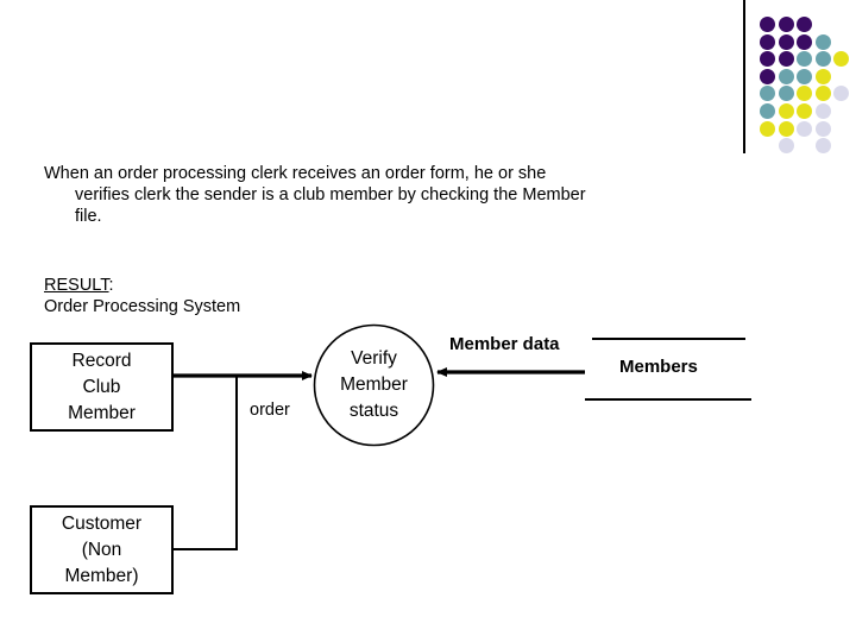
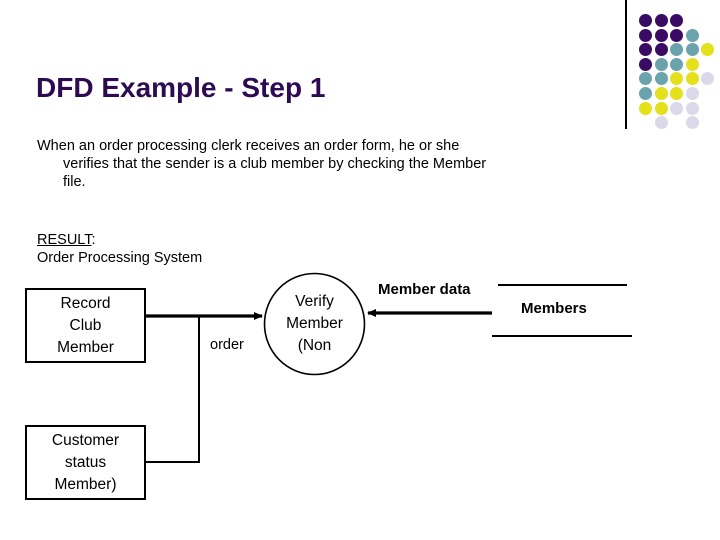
+ DFD Example - Step 1
  When an order processing clerk receives an order form, he or she
- verifies clerk the sender is a club member by checking the Member
+ verifies that the sender is a club member by checking the Member
  file.
  RESULT:
  Order Processing System
  Record
  Club
  Member
  Customer
- (Non
+ status
  Member)
  Verify
  Member
- status
+ (Non
  order
  Member data
  Members
